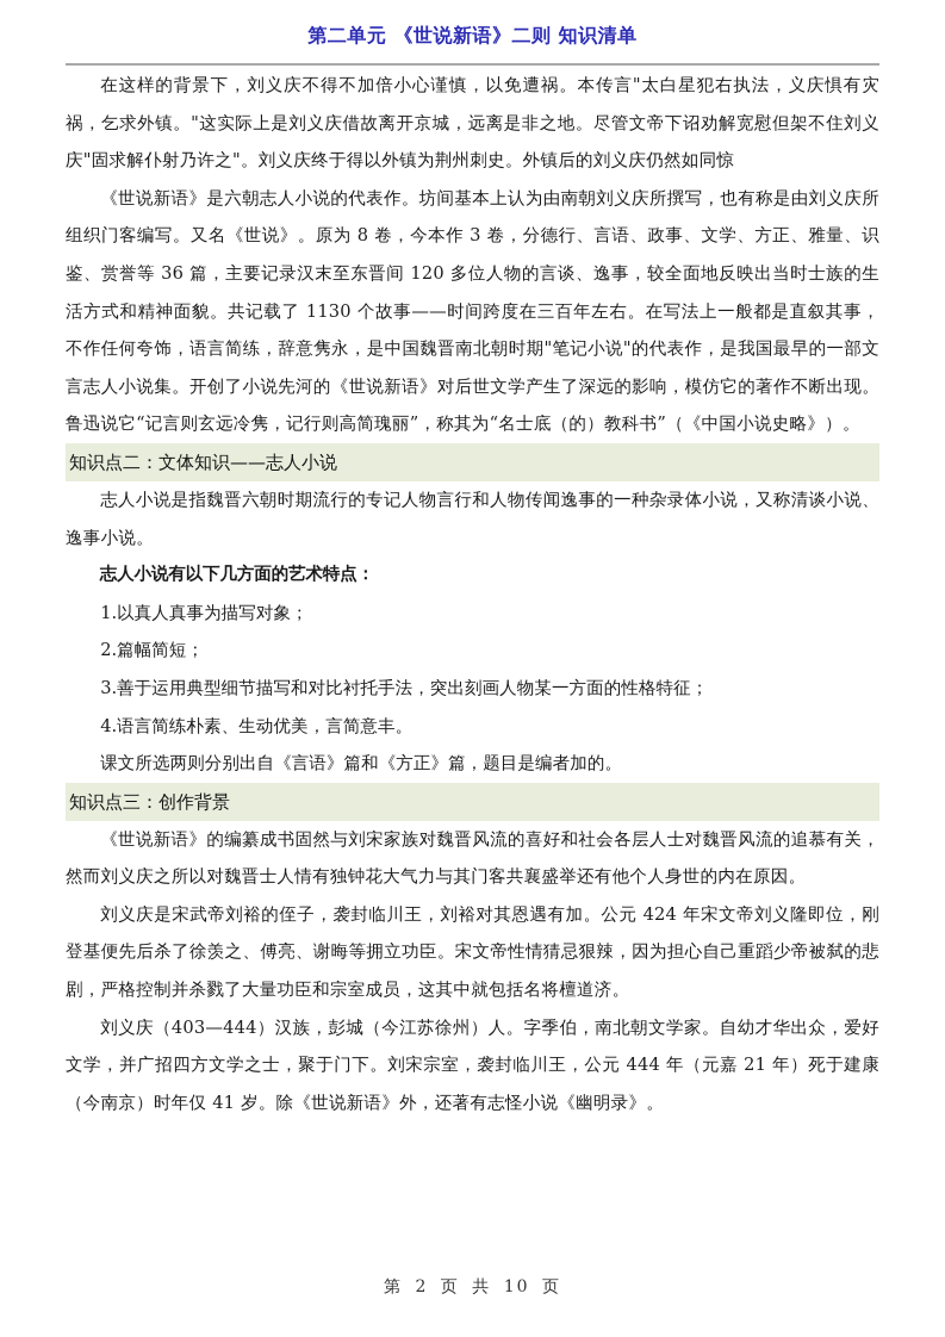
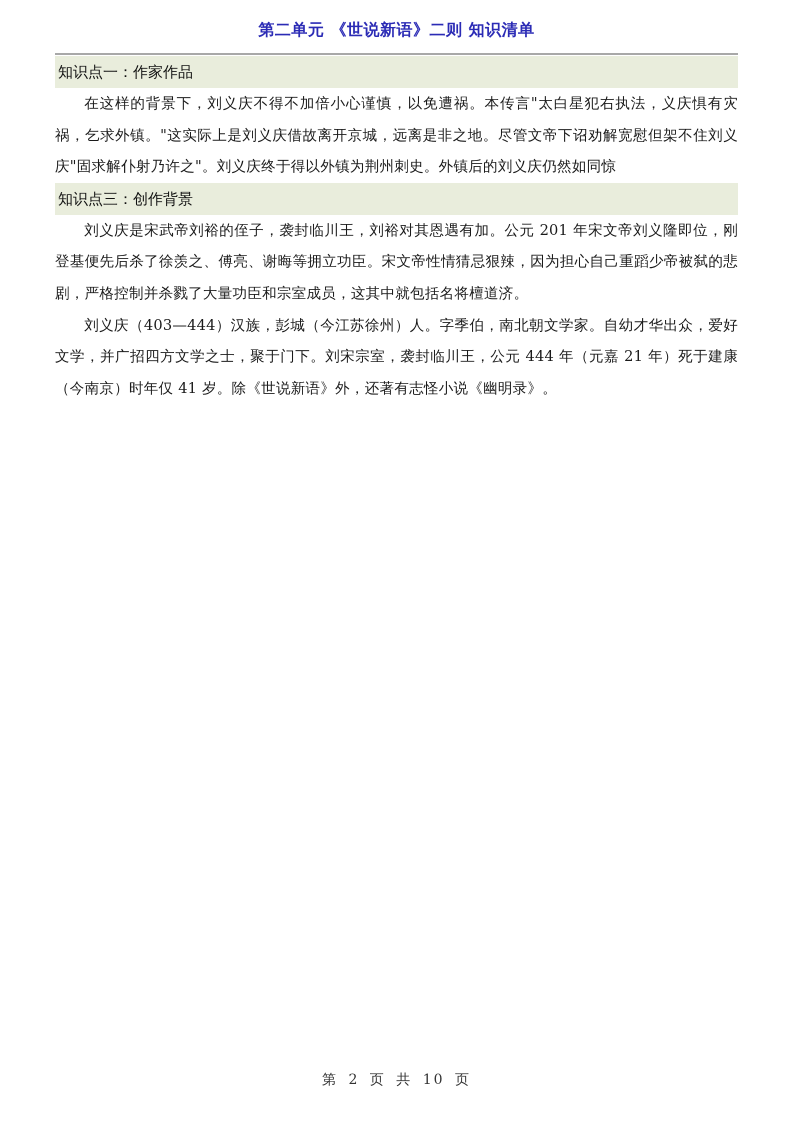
  第二单元 《世说新语》二则 知识清单
+ 知识点一：作家作品
  在这样的背景下，刘义庆不得不加倍小心谨慎，以免遭祸。本传言"太白星犯右执法，义庆惧有灾祸，乞求外镇。"这实际上是刘义庆借故离开京城，远离是非之地。尽管文帝下诏劝解宽慰但架不住刘义庆"固求解仆射乃许之"。刘义庆终于得以外镇为荆州刺史。外镇后的刘义庆仍然如同惊
- 《世说新语》是六朝志人小说的代表作。坊间基本上认为由南朝刘义庆所撰写，也有称是由刘义庆所组织门客编写。又名《世说》。原为 8 卷，今本作 3 卷，分德行、言语、政事、文学、方正、雅量、识鉴、赏誉等 36 篇，主要记录汉末至东晋间 120 多位人物的言谈、逸事，较全面地反映出当时士族的生活方式和精神面貌。共记载了 1130 个故事——时间跨度在三百年左右。在写法上一般都是直叙其事，不作任何夸饰，语言简练，辞意隽永，是中国魏晋南北朝时期"笔记小说"的代表作，是我国最早的一部文言志人小说集。开创了小说先河的《世说新语》对后世文学产生了深远的影响，模仿它的著作不断出现。鲁迅说它“记言则玄远冷隽，记行则高简瑰丽”，称其为“名士底（的）教科书”（《中国小说史略》）。
- 知识点二：文体知识——志人小说
- 志人小说是指魏晋六朝时期流行的专记人物言行和人物传闻逸事的一种杂录体小说，又称清谈小说、逸事小说。
- 志人小说有以下几方面的艺术特点：
- 1.以真人真事为描写对象；
- 2.篇幅简短；
- 3.善于运用典型细节描写和对比衬托手法，突出刻画人物某一方面的性格特征；
- 4.语言简练朴素、生动优美，言简意丰。
- 课文所选两则分别出自《言语》篇和《方正》篇，题目是编者加的。
  知识点三：创作背景
- 《世说新语》的编纂成书固然与刘宋家族对魏晋风流的喜好和社会各层人士对魏晋风流的追慕有关，然而刘义庆之所以对魏晋士人情有独钟花大气力与其门客共襄盛举还有他个人身世的内在原因。
- 刘义庆是宋武帝刘裕的侄子，袭封临川王，刘裕对其恩遇有加。公元 424 年宋文帝刘义隆即位，刚登基便先后杀了徐羡之、傅亮、谢晦等拥立功臣。宋文帝性情猜忌狠辣，因为担心自己重蹈少帝被弑的悲剧，严格控制并杀戮了大量功臣和宗室成员，这其中就包括名将檀道济。
+ 刘义庆是宋武帝刘裕的侄子，袭封临川王，刘裕对其恩遇有加。公元 201 年宋文帝刘义隆即位，刚登基便先后杀了徐羡之、傅亮、谢晦等拥立功臣。宋文帝性情猜忌狠辣，因为担心自己重蹈少帝被弑的悲剧，严格控制并杀戮了大量功臣和宗室成员，这其中就包括名将檀道济。
  刘义庆（403—444）汉族，彭城（今江苏徐州）人。字季伯，南北朝文学家。自幼才华出众，爱好文学，并广招四方文学之士，聚于门下。刘宋宗室，袭封临川王，公元 444 年（元嘉 21 年）死于建康（今南京）时年仅 41 岁。除《世说新语》外，还著有志怪小说《幽明录》。
  第 2 页 共 10 页
